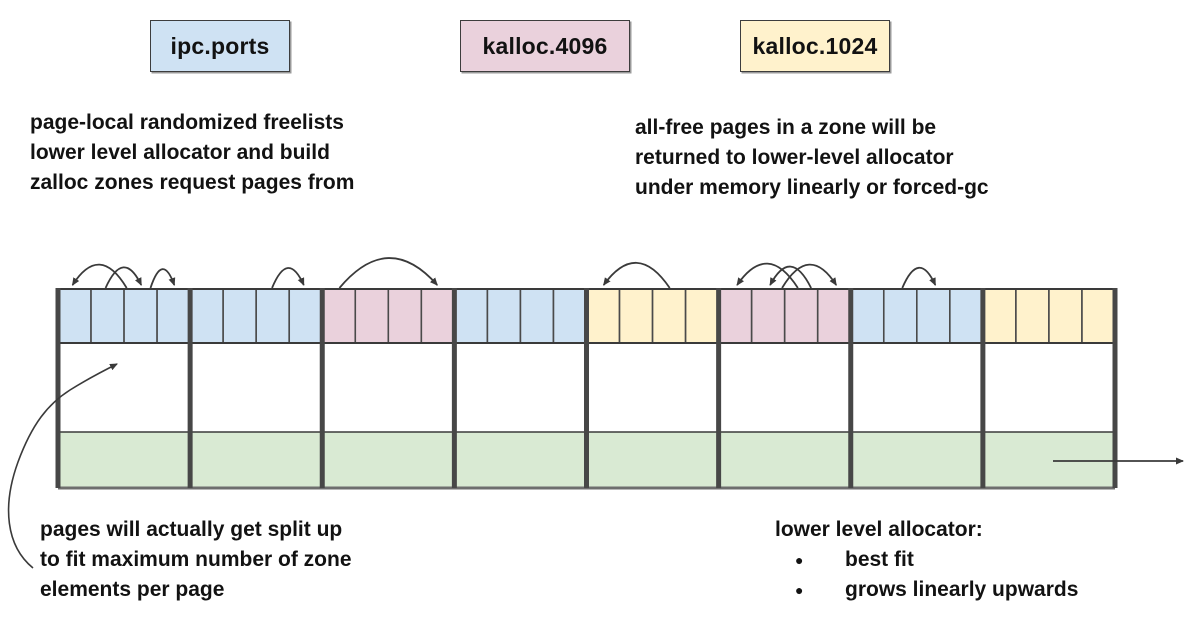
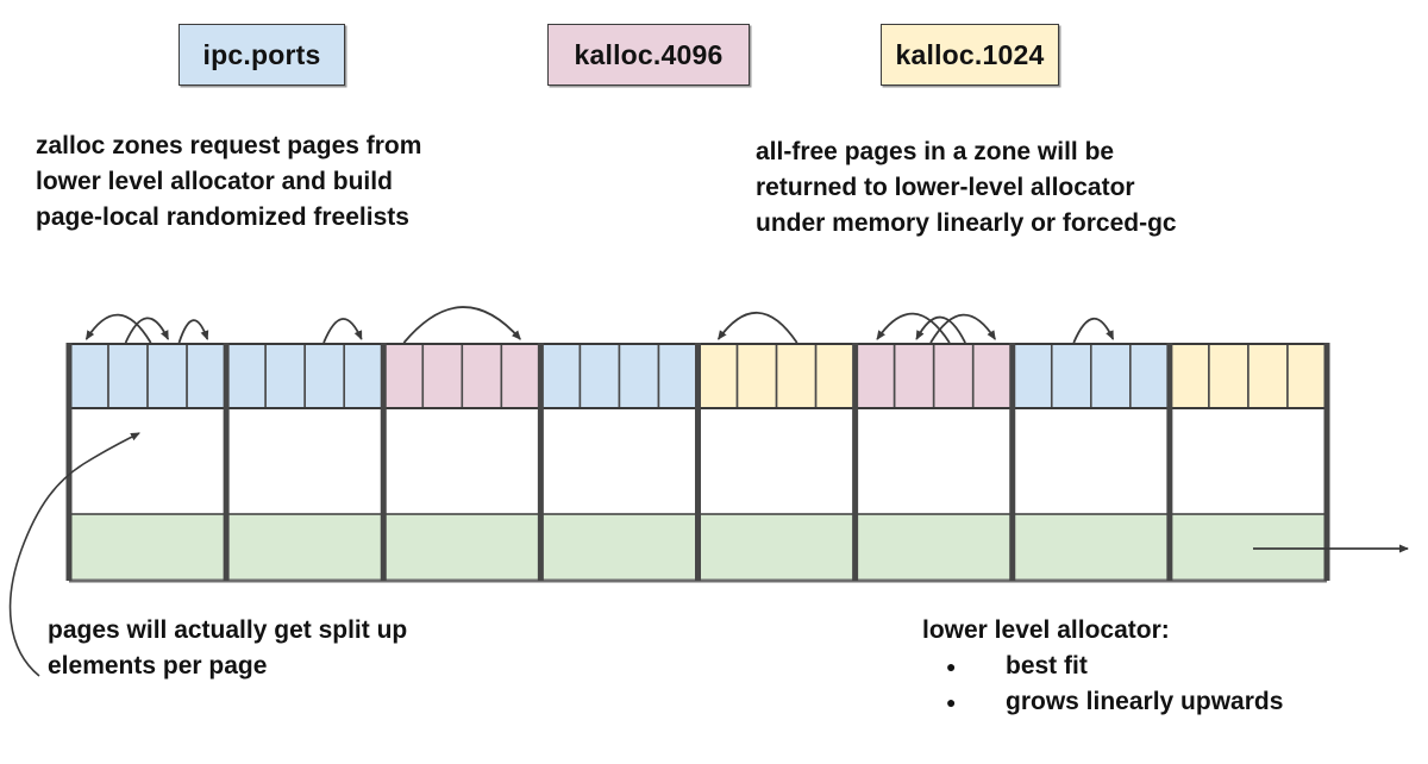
  ipc.ports
  kalloc.4096
  kalloc.1024
- page-local randomized freelists
+ zalloc zones request pages from
  lower level allocator and build
- zalloc zones request pages from
+ page-local randomized freelists
  all-free pages in a zone will be
  returned to lower-level allocator
  under memory linearly or forced-gc
  pages will actually get split up
- to fit maximum number of zone
  elements per page
  lower level allocator:
  ●
  best fit
  ●
  grows linearly upwards
